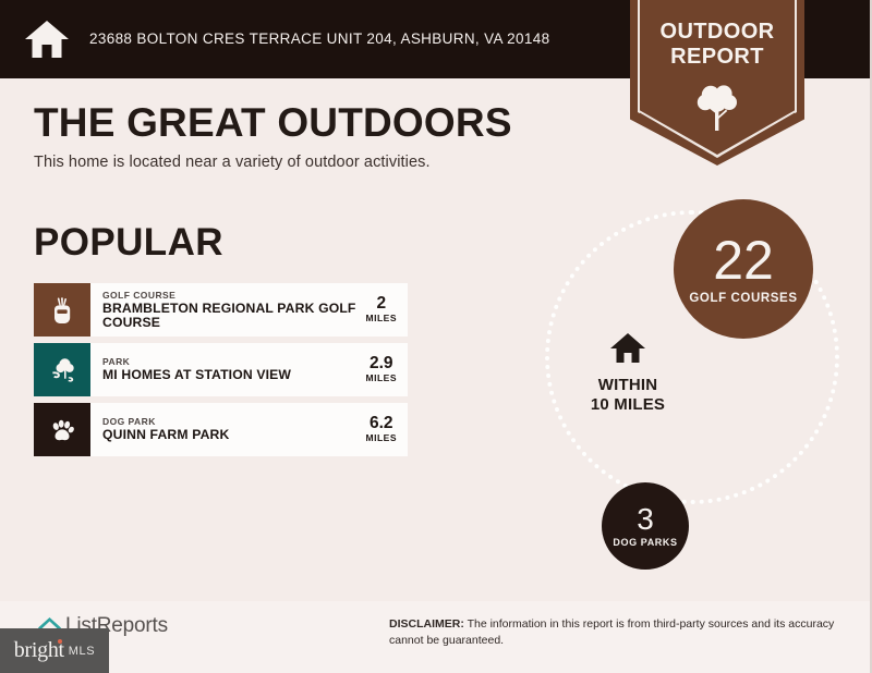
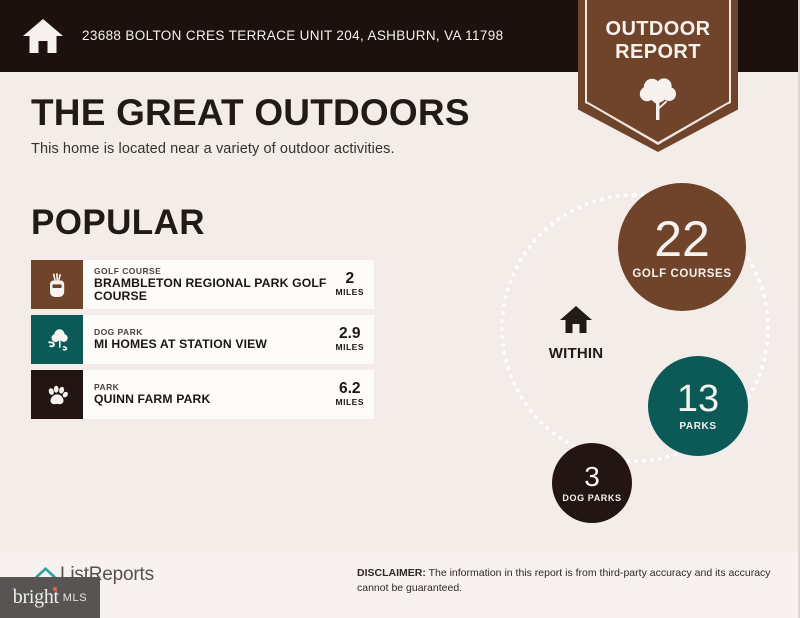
- 23688 BOLTON CRES TERRACE UNIT 204, ASHBURN, VA 20148
+ 23688 BOLTON CRES TERRACE UNIT 204, ASHBURN, VA 11798
  OUTDOOR REPORT
  THE GREAT OUTDOORS
  This home is located near a variety of outdoor activities.
  POPULAR
  GOLF COURSE
  BRAMBLETON REGIONAL PARK GOLF COURSE
  2
  MILES
- PARK
+ DOG PARK
  MI HOMES AT STATION VIEW
  2.9
  MILES
- DOG PARK
+ PARK
  QUINN FARM PARK
  6.2
  MILES
  22
  GOLF COURSES
+ 13
+ PARKS
  3
  DOG PARKS
  WITHIN
- 10 MILES
  ListReports
- DISCLAIMER: The information in this report is from third-party sources and its accuracy cannot be guaranteed.
+ DISCLAIMER: The information in this report is from third-party accuracy and its accuracy cannot be guaranteed.
  bright
  MLS
